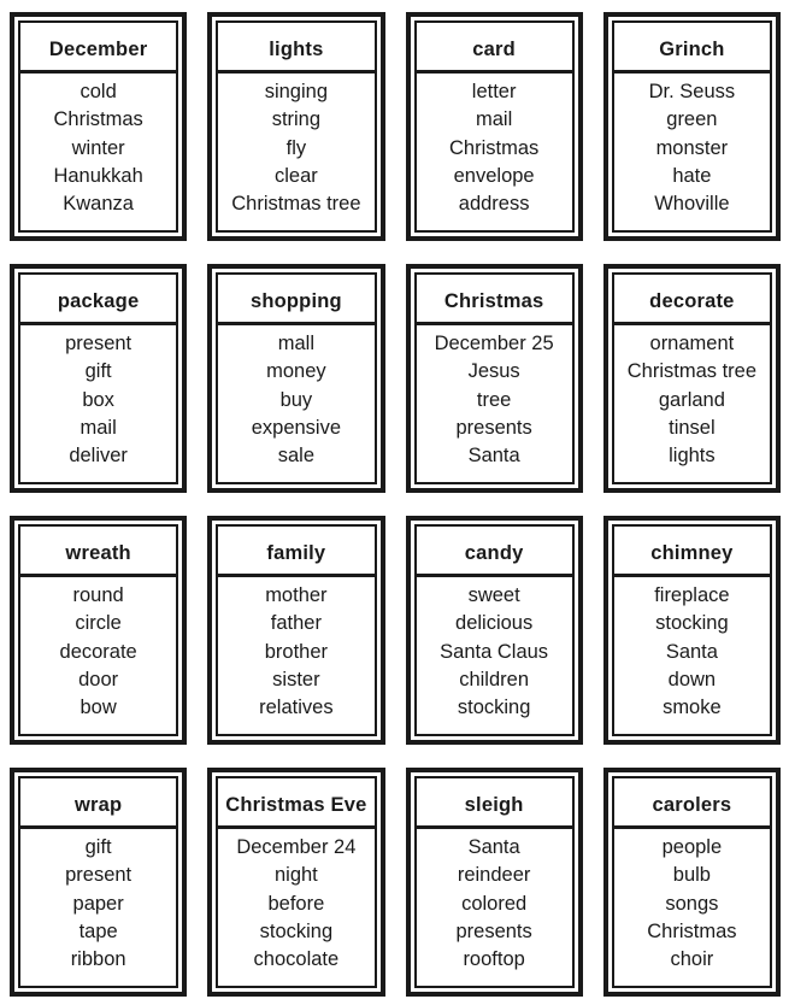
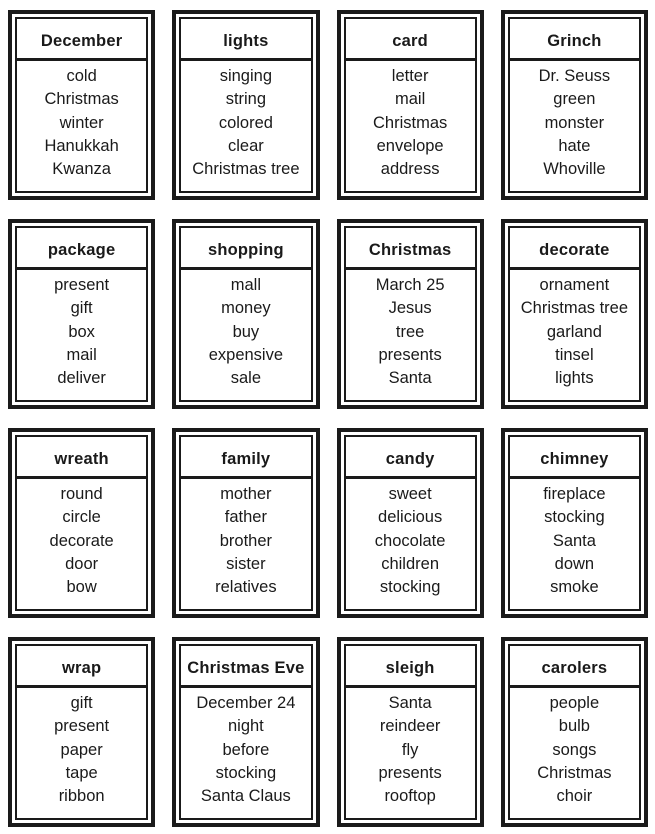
  December
  cold
  Christmas
  winter
  Hanukkah
  Kwanza
  lights
  singing
  string
- fly
+ colored
  clear
  Christmas tree
  card
  letter
  mail
  Christmas
  envelope
  address
  Grinch
  Dr. Seuss
  green
  monster
  hate
  Whoville
  package
  present
  gift
  box
  mail
  deliver
  shopping
  mall
  money
  buy
  expensive
  sale
  Christmas
- December 25
+ March 25
  Jesus
  tree
  presents
  Santa
  decorate
  ornament
  Christmas tree
  garland
  tinsel
  lights
  wreath
  round
  circle
  decorate
  door
  bow
  family
  mother
  father
  brother
  sister
  relatives
  candy
  sweet
  delicious
- Santa Claus
+ chocolate
  children
  stocking
  chimney
  fireplace
  stocking
  Santa
  down
  smoke
  wrap
  gift
  present
  paper
  tape
  ribbon
  Christmas Eve
  December 24
  night
  before
  stocking
- chocolate
+ Santa Claus
  sleigh
  Santa
  reindeer
- colored
+ fly
  presents
  rooftop
  carolers
  people
  bulb
  songs
  Christmas
  choir
